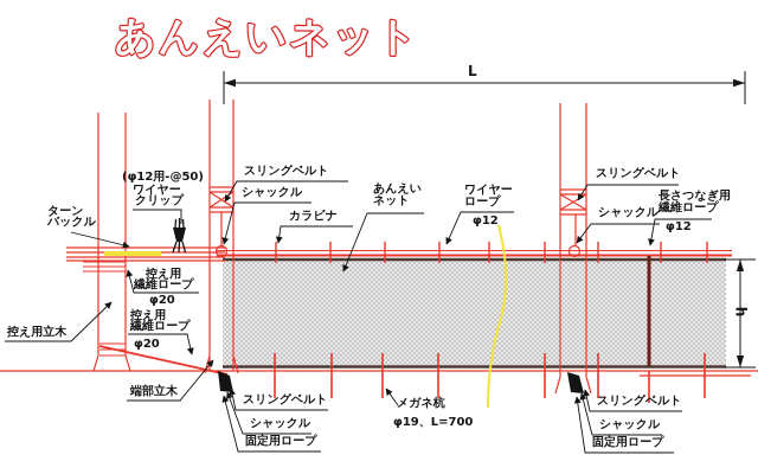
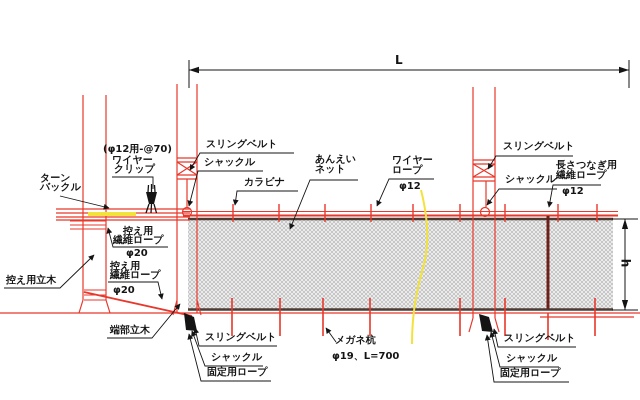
- あんえいネット
  L
- (φ12用-@50)
+ (φ12用-@70)
  ワイヤー
  クリップ
  ターン
  バックル
  控え用
  繊維ロープ
  φ20
  控え用立木
  控え用
  繊維ロープ
  φ20
  端部立木
  スリングベルト
  シャックル
  カラビナ
  あんえい
  ネット
  ワイヤー
  ロープ
  φ12
  スリングベルト
  シャックル
  長さつなぎ用
  繊維ロープ
  φ12
  スリングベルト
  シャックル
  固定用ロープ
  メガネ杭
  φ19、L=700
  スリングベルト
  シャックル
  固定用ロープ
